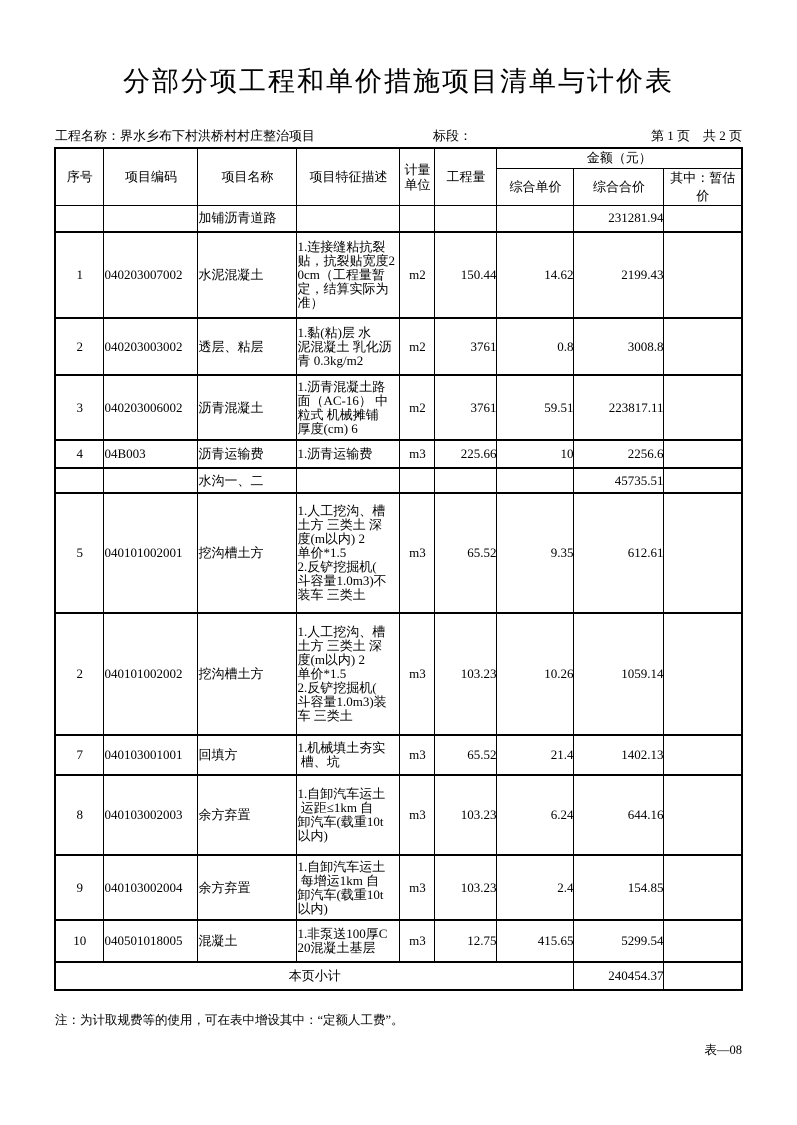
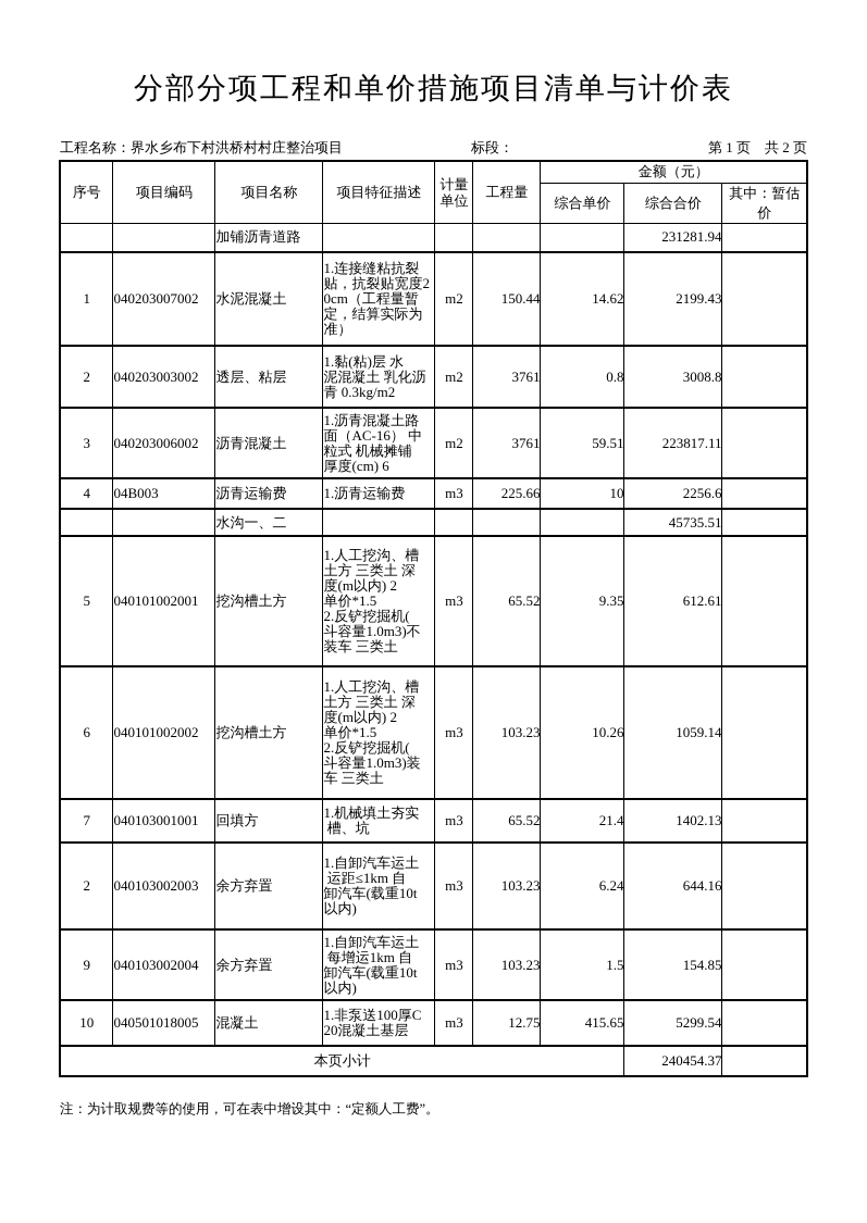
  分部分项工程和单价措施项目清单与计价表
  工程名称：界水乡布下村洪桥村村庄整治项目
  标段：
  第 1 页 共 2 页
  序号	项目编码	项目名称	项目特征描述	计量 单位	工程量	金额（元）
  综合单价	综合合价	其中：暂估价
  		加铺沥青道路					231281.94
  1	040203007002	水泥混凝土	1.连接缝粘抗裂 贴，抗裂贴宽度2 0cm（工程量暂 定，结算实际为 准）	m2	150.44	14.62	2199.43
  2	040203003002	透层、粘层	1.黏(粘)层 水 泥混凝土 乳化沥 青 0.3kg/m2	m2	3761	0.8	3008.8
  3	040203006002	沥青混凝土	1.沥青混凝土路 面（AC-16） 中 粒式 机械摊铺 厚度(cm) 6	m2	3761	59.51	223817.11
  4	04B003	沥青运输费	1.沥青运输费	m3	225.66	10	2256.6
  		水沟一、二					45735.51
  5	040101002001	挖沟槽土方	1.人工挖沟、槽 土方 三类土 深 度(m以内) 2 单价*1.5 2.反铲挖掘机( 斗容量1.0m3)不 装车 三类土	m3	65.52	9.35	612.61
- 2	040101002002	挖沟槽土方	1.人工挖沟、槽 土方 三类土 深 度(m以内) 2 单价*1.5 2.反铲挖掘机( 斗容量1.0m3)装 车 三类土	m3	103.23	10.26	1059.14
+ 6	040101002002	挖沟槽土方	1.人工挖沟、槽 土方 三类土 深 度(m以内) 2 单价*1.5 2.反铲挖掘机( 斗容量1.0m3)装 车 三类土	m3	103.23	10.26	1059.14
  7	040103001001	回填方	1.机械填土夯实 槽、坑	m3	65.52	21.4	1402.13
- 8	040103002003	余方弃置	1.自卸汽车运土 运距≤1km 自 卸汽车(载重10t 以内)	m3	103.23	6.24	644.16
+ 2	040103002003	余方弃置	1.自卸汽车运土 运距≤1km 自 卸汽车(载重10t 以内)	m3	103.23	6.24	644.16
- 9	040103002004	余方弃置	1.自卸汽车运土 每增运1km 自 卸汽车(载重10t 以内)	m3	103.23	2.4	154.85
+ 9	040103002004	余方弃置	1.自卸汽车运土 每增运1km 自 卸汽车(载重10t 以内)	m3	103.23	1.5	154.85
  10	040501018005	混凝土	1.非泵送100厚C 20混凝土基层	m3	12.75	415.65	5299.54
  本页小计	240454.37
  注：为计取规费等的使用，可在表中增设其中：“定额人工费”。
- 表—08
